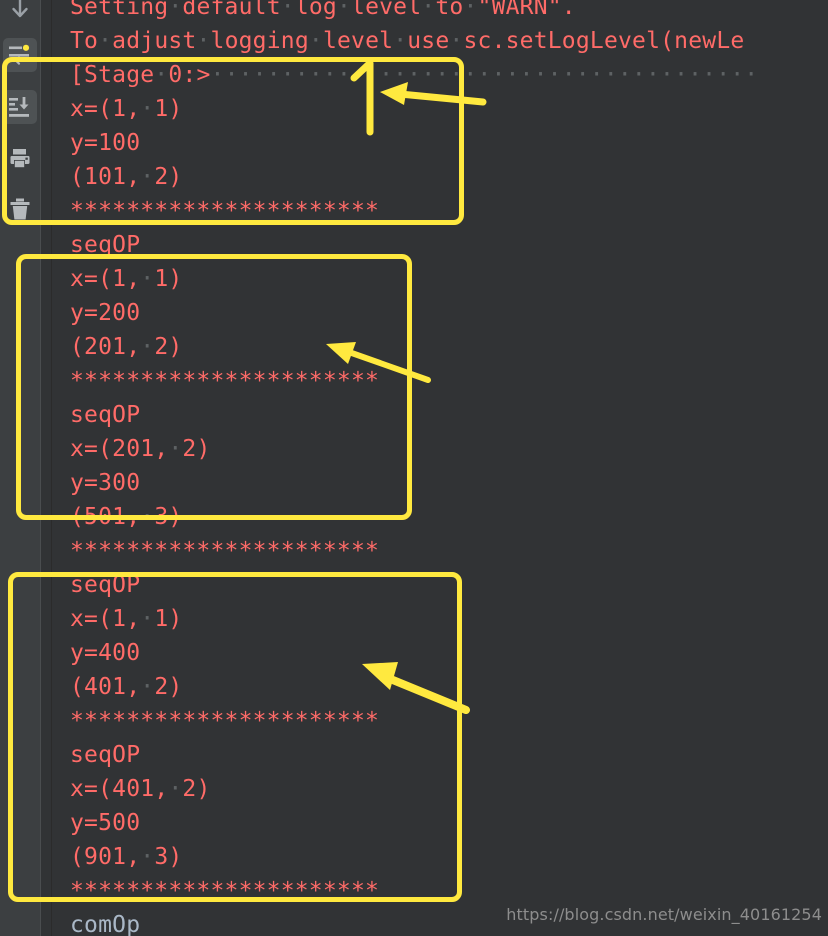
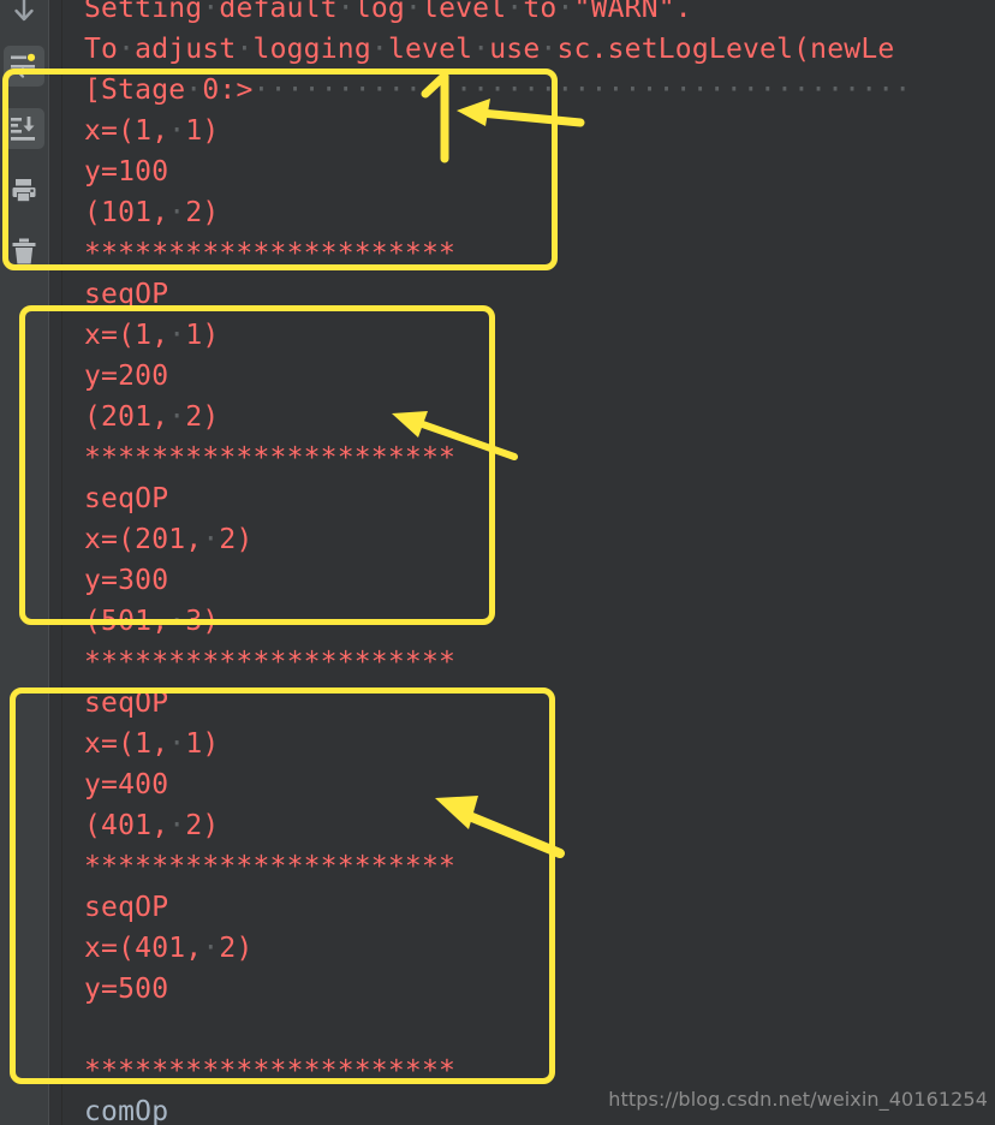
  Setting·default·log·level·to·"WARN".
  To·adjust·logging·level·use·sc.setLogLevel(newLe
  [Stage·0:>·····································
  x=(1,·1)
  y=100
  (101,·2)
  **********************
  seqOP
  x=(1,·1)
  y=200
  (201,·2)
  **********************
  seqOP
  x=(201,·2)
  y=300
  (501,·3)
  **********************
  seqOP
  x=(1,·1)
  y=400
  (401,·2)
  **********************
  seqOP
  x=(401,·2)
  y=500
- (901,·3)
  **********************
  comOp
  https://blog.csdn.net/weixin_40161254
